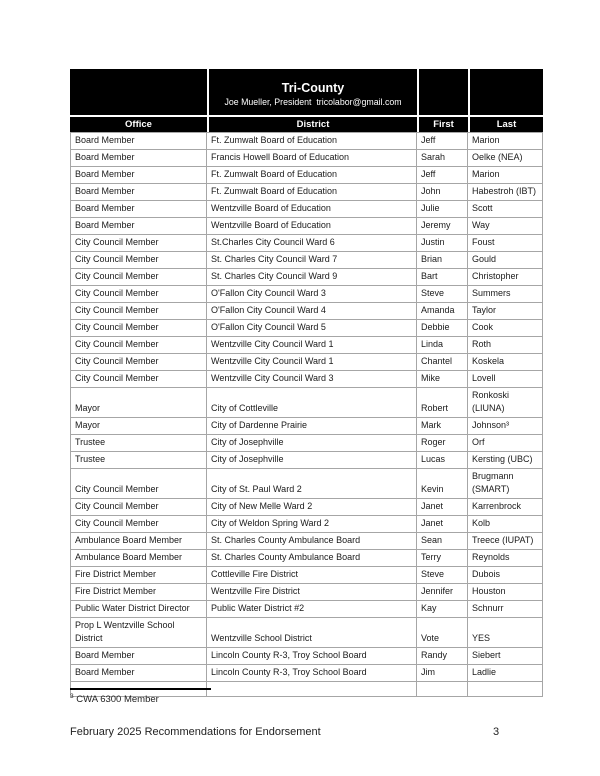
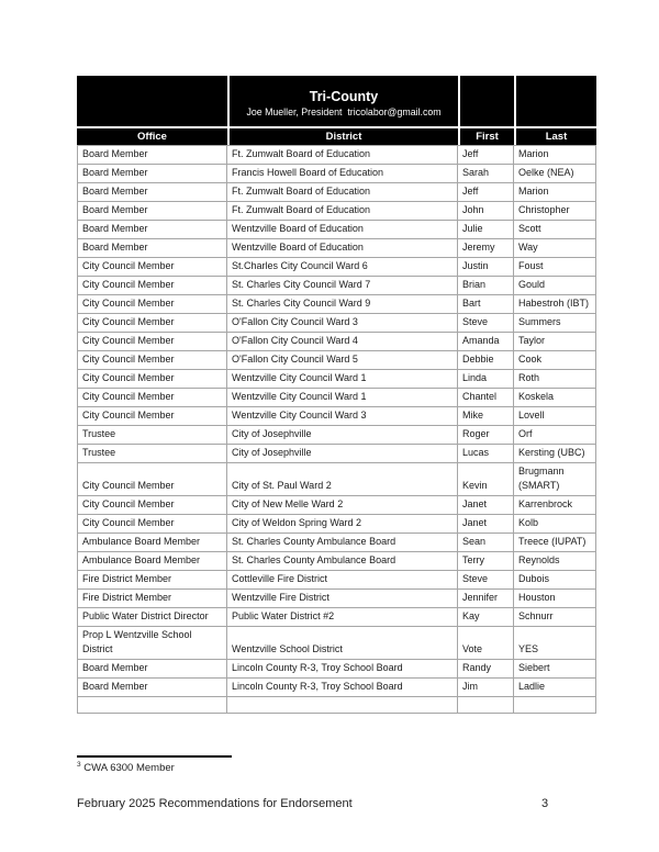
  	Tri-County Joe Mueller, President tricolabor@gmail.com
  Office	District	First	Last
  Board Member	Ft. Zumwalt Board of Education	Jeff	Marion
  Board Member	Francis Howell Board of Education	Sarah	Oelke (NEA)
  Board Member	Ft. Zumwalt Board of Education	Jeff	Marion
- Board Member	Ft. Zumwalt Board of Education	John	Habestroh (IBT)
+ Board Member	Ft. Zumwalt Board of Education	John	Christopher
  Board Member	Wentzville Board of Education	Julie	Scott
  Board Member	Wentzville Board of Education	Jeremy	Way
  City Council Member	St.Charles City Council Ward 6	Justin	Foust
  City Council Member	St. Charles City Council Ward 7	Brian	Gould
- City Council Member	St. Charles City Council Ward 9	Bart	Christopher
+ City Council Member	St. Charles City Council Ward 9	Bart	Habestroh (IBT)
  City Council Member	O'Fallon City Council Ward 3	Steve	Summers
  City Council Member	O'Fallon City Council Ward 4	Amanda	Taylor
  City Council Member	O'Fallon City Council Ward 5	Debbie	Cook
  City Council Member	Wentzville City Council Ward 1	Linda	Roth
  City Council Member	Wentzville City Council Ward 1	Chantel	Koskela
  City Council Member	Wentzville City Council Ward 3	Mike	Lovell
- Mayor	City of Cottleville	Robert	Ronkoski (LIUNA)
- Mayor	City of Dardenne Prairie	Mark	Johnson³
  Trustee	City of Josephville	Roger	Orf
  Trustee	City of Josephville	Lucas	Kersting (UBC)
  City Council Member	City of St. Paul Ward 2	Kevin	Brugmann (SMART)
  City Council Member	City of New Melle Ward 2	Janet	Karrenbrock
  City Council Member	City of Weldon Spring Ward 2	Janet	Kolb
  Ambulance Board Member	St. Charles County Ambulance Board	Sean	Treece (IUPAT)
  Ambulance Board Member	St. Charles County Ambulance Board	Terry	Reynolds
  Fire District Member	Cottleville Fire District	Steve	Dubois
  Fire District Member	Wentzville Fire District	Jennifer	Houston
  Public Water District Director	Public Water District #2	Kay	Schnurr
  Prop L Wentzville School District	Wentzville School District	Vote	YES
  Board Member	Lincoln County R-3, Troy School Board	Randy	Siebert
  Board Member	Lincoln County R-3, Troy School Board	Jim	Ladlie
  CWA 6300 Member
  February 2025 Recommendations for Endorsement
  3
